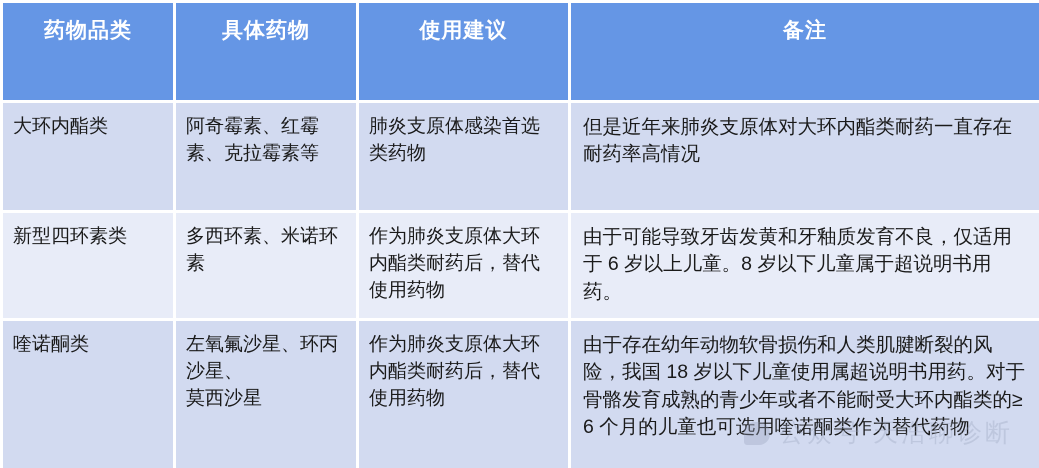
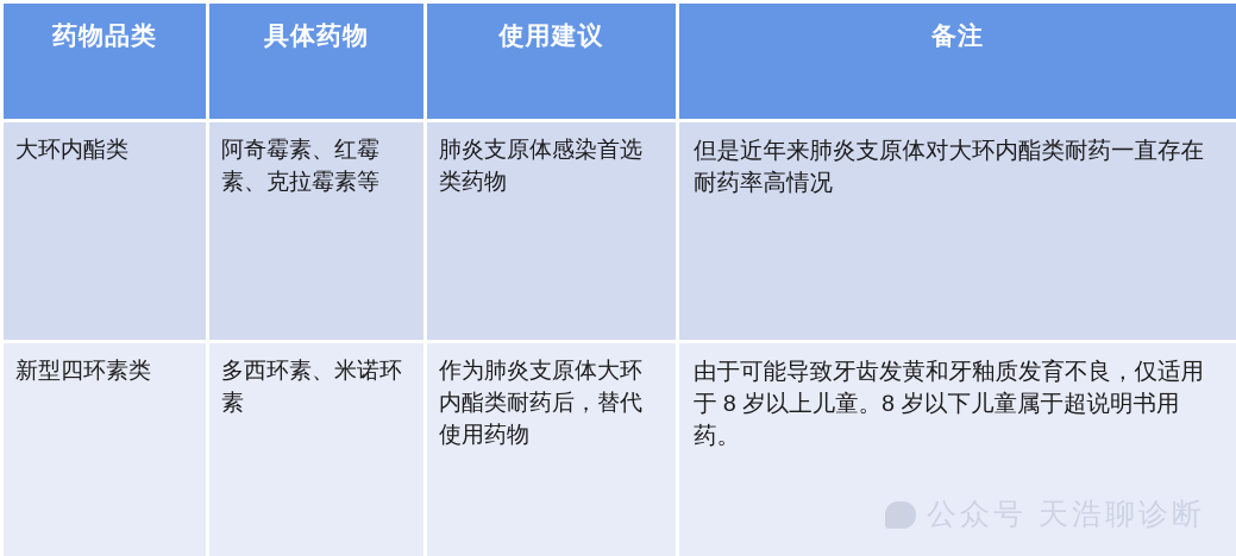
  药物品类	具体药物	使用建议	备注
  大环内酯类	阿奇霉素、红霉素、克拉霉素等	肺炎支原体感染首选类药物	但是近年来肺炎支原体对大环内酯类耐药一直存在耐药率高情况
- 新型四环素类	多西环素、米诺环素	作为肺炎支原体大环内酯类耐药后，替代使用药物	由于可能导致牙齿发黄和牙釉质发育不良，仅适用于 6 岁以上儿童。8 岁以下儿童属于超说明书用药。
+ 新型四环素类	多西环素、米诺环素	作为肺炎支原体大环内酯类耐药后，替代使用药物	由于可能导致牙齿发黄和牙釉质发育不良，仅适用于 8 岁以上儿童。8 岁以下儿童属于超说明书用药。
- 喹诺酮类	左氧氟沙星、环丙沙星、 莫西沙星	作为肺炎支原体大环内酯类耐药后，替代使用药物	由于存在幼年动物软骨损伤和人类肌腱断裂的风险，我国 18 岁以下儿童使用属超说明书用药。对于骨骼发育成熟的青少年或者不能耐受大环内酯类的≥6 个月的儿童也可选用喹诺酮类作为替代药物
  公众号 天浩聊诊断
